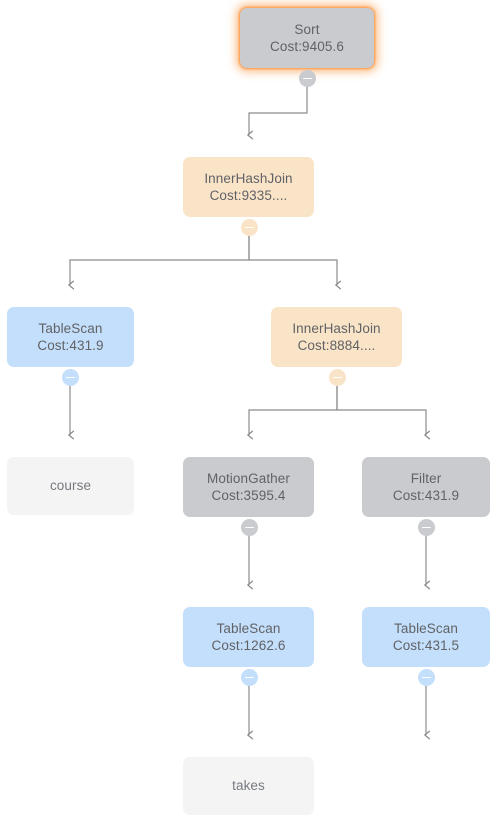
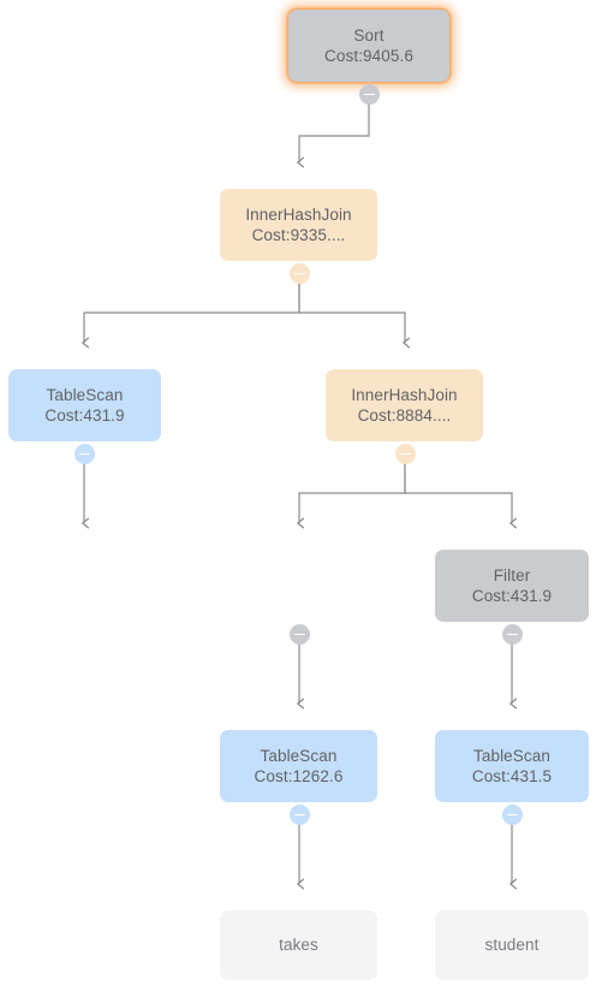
  Sort
  Cost:9405.6
  InnerHashJoin
  Cost:9335....
  TableScan
  Cost:431.9
  InnerHashJoin
  Cost:8884....
- course
- MotionGather
- Cost:3595.4
  Filter
  Cost:431.9
  TableScan
  Cost:1262.6
  TableScan
  Cost:431.5
  takes
+ student
